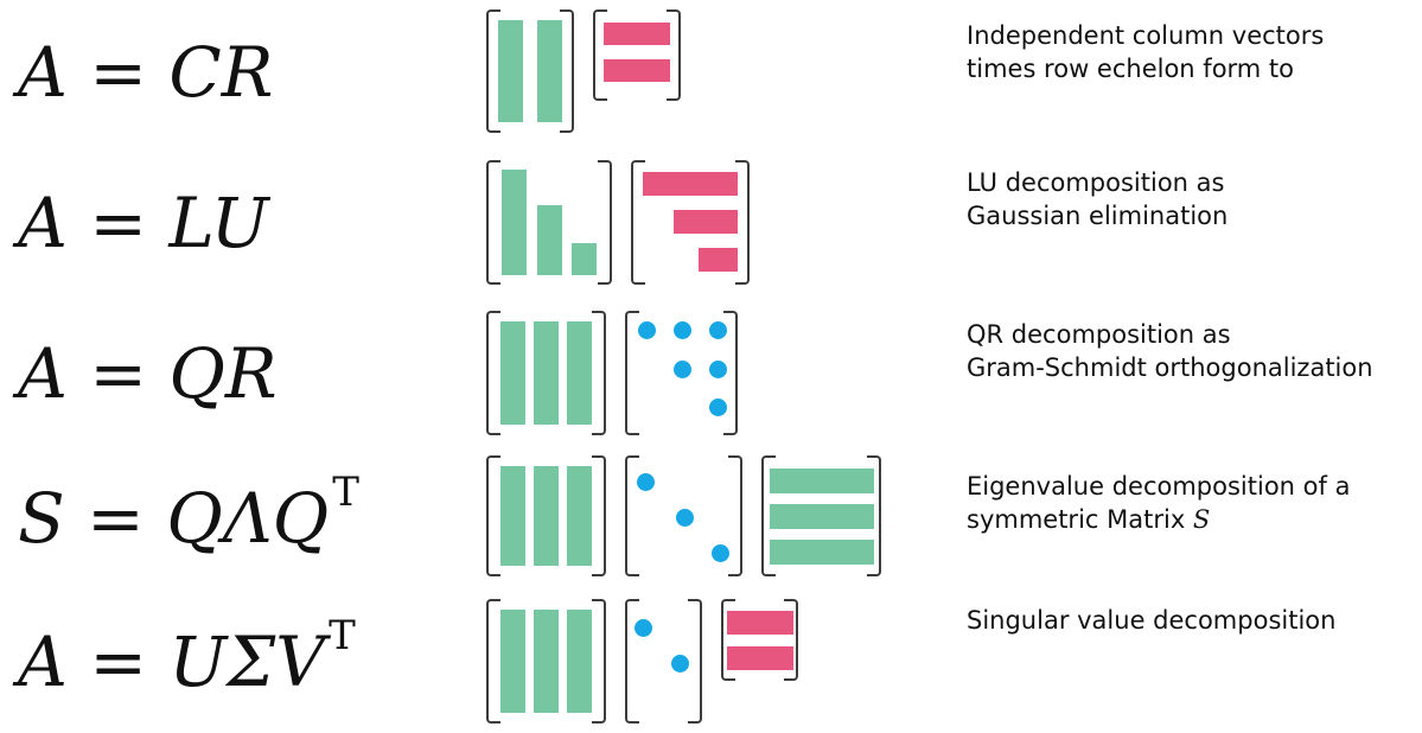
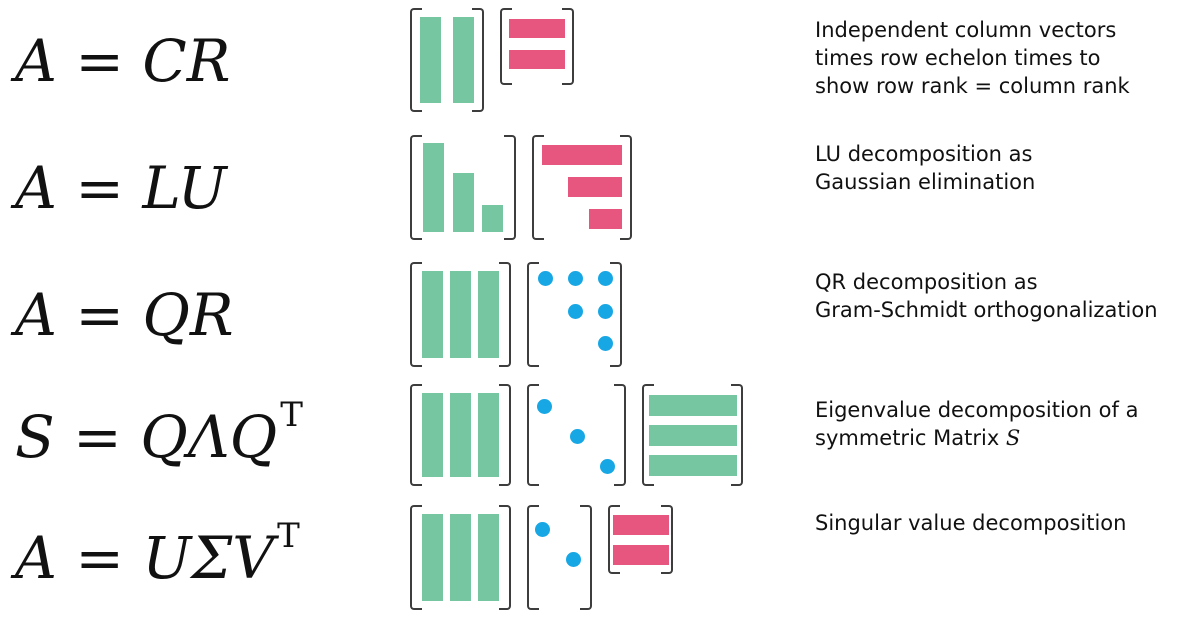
  A = CR
  Independent column vectors
- times row echelon form to
+ times row echelon times to
+ show row rank = column rank
  A = LU
  LU decomposition as
  Gaussian elimination
  A = QR
  QR decomposition as
  Gram-Schmidt orthogonalization
  S = QΛQ
  T
  Eigenvalue decomposition of a
  symmetric Matrix S
  A = UΣV
  T
  Singular value decomposition
